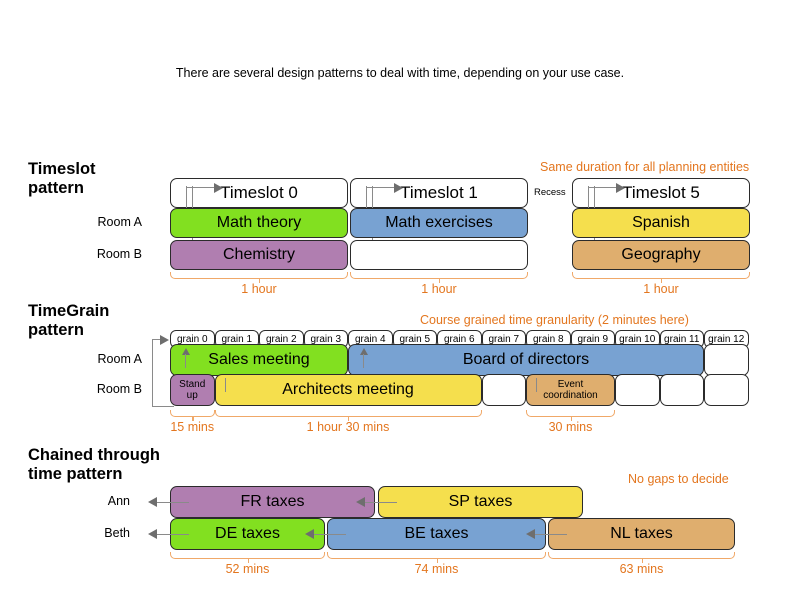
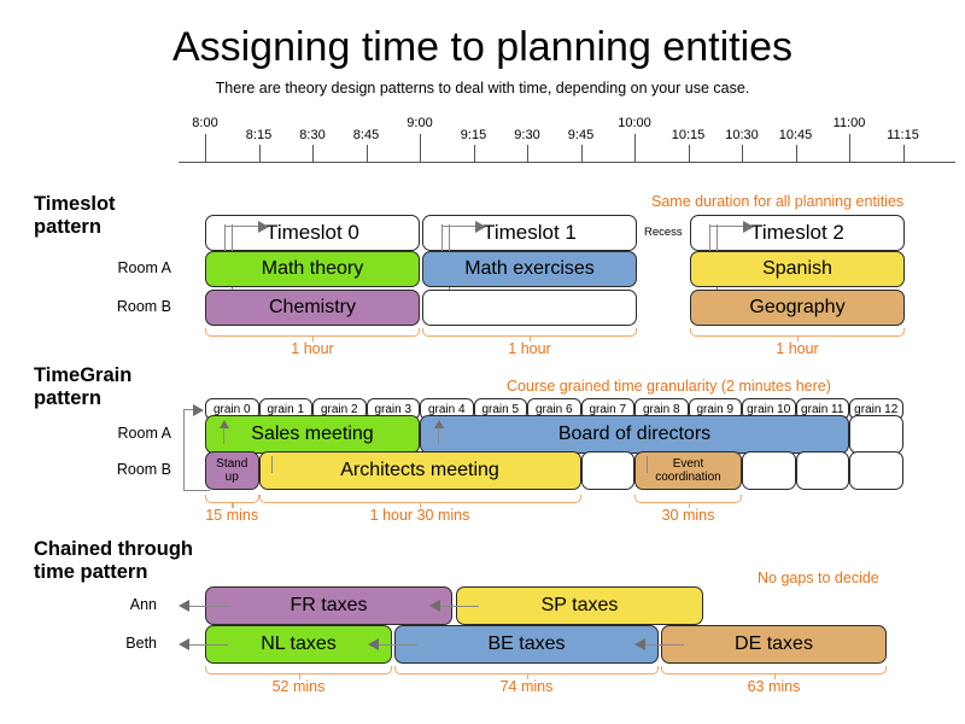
+ Assigning time to planning entities
- There are several design patterns to deal with time, depending on your use case.
+ There are theory design patterns to deal with time, depending on your use case.
+ 8:00
+ 8:15
+ 8:30
+ 8:45
+ 9:00
+ 9:15
+ 9:30
+ 9:45
+ 10:00
+ 10:15
+ 10:30
+ 10:45
+ 11:00
+ 11:15
  Timeslot
  pattern
  Room A
  Room B
  Same duration for all planning entities
  Recess
  Timeslot 0
  Timeslot 1
- Timeslot 5
+ Timeslot 2
  Math theory
  Math exercises
  Spanish
  Chemistry
  Geography
  1 hour
  1 hour
  1 hour
  TimeGrain
  pattern
  Room A
  Room B
  Course grained time granularity (2 minutes here)
  grain 0
  grain 1
  grain 2
  grain 3
  grain 4
  grain 5
  grain 6
  grain 7
  grain 8
  grain 9
  grain 10
  grain 11
  grain 12
  Sales meeting
  Board of directors
  Stand
  up
  Architects meeting
  Event
  coordination
  15 mins
  1 hour 30 mins
  30 mins
  Chained through
  time pattern
  Ann
  Beth
  No gaps to decide
  FR taxes
  SP taxes
- DE taxes
+ NL taxes
  BE taxes
- NL taxes
+ DE taxes
  52 mins
  74 mins
  63 mins
